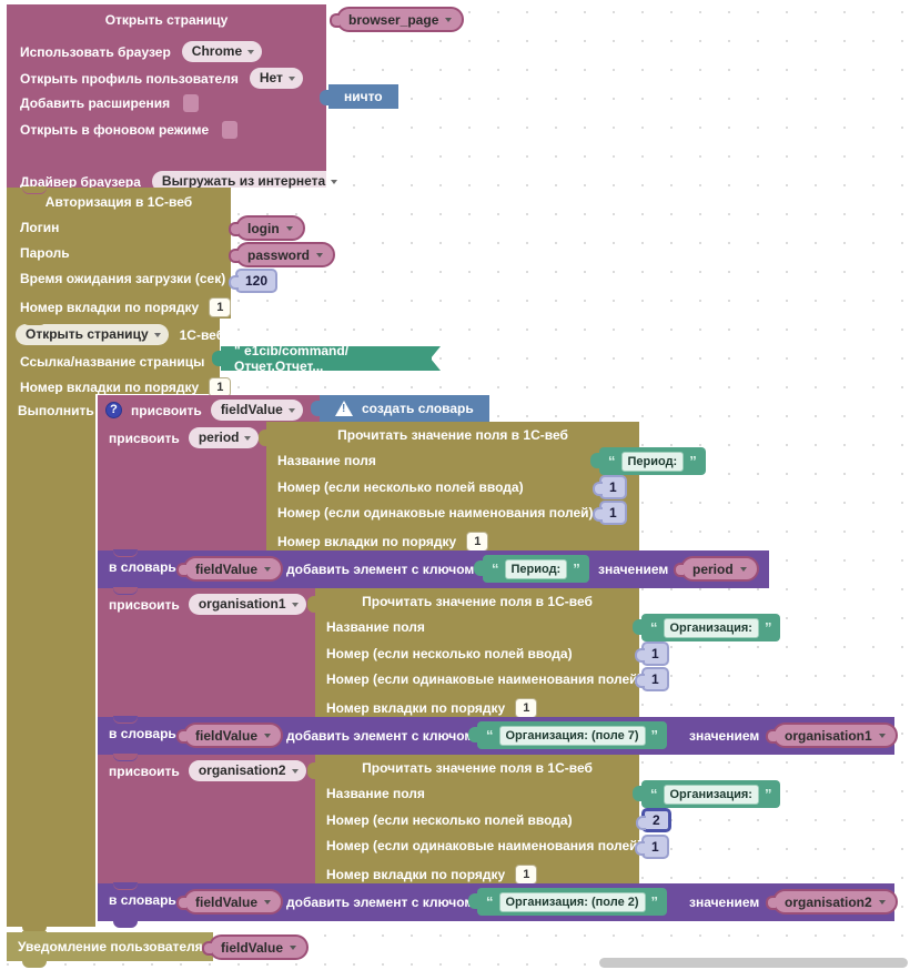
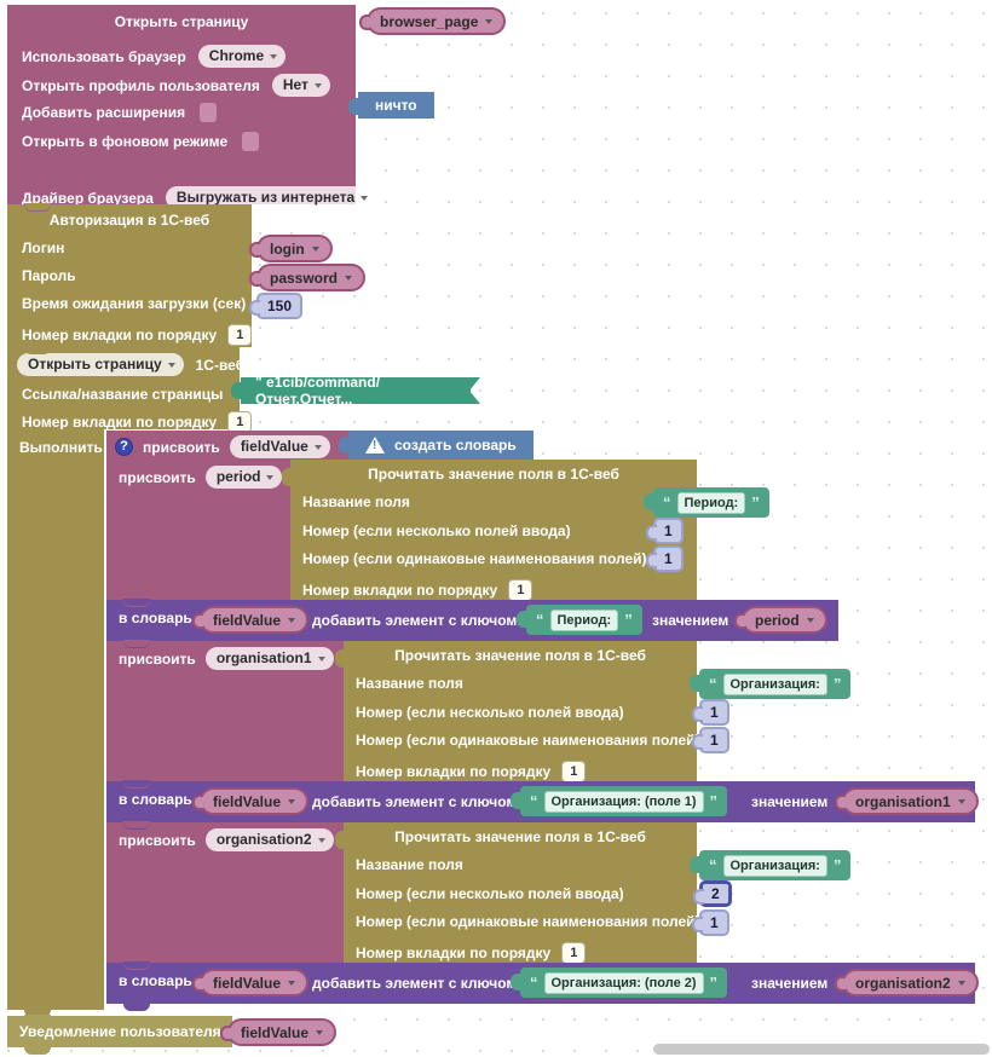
  Открыть страницу
  Использовать браузер
  Chrome
  Открыть профиль пользователя
  Нет
  Добавить расширения
  Открыть в фоновом режиме
  Драйвер браузера
  Выгружать из интернета
  browser_page
  ничто
  Авторизация в 1С-веб
  Логин
  Пароль
  Время ожидания загрузки (сек)
  Номер вкладки по порядку
  1
  login
  password
- 120
+ 150
  Открыть страницу
  1С-веб
  Ссылка/название страницы
  Номер вкладки по порядку
  1
  " e1cib/command/Отчет.Отчет...
  Выполнить
  ?
  присвоить
  fieldValue
  создать словарь
  присвоить
  period
  Прочитать значение поля в 1С-веб
  Название поля
  Номер (если несколько полей ввода)
  Номер (если одинаковые наименования полей)
  Номер вкладки по порядку
  1
  “
  Период:
  ”
  1
  1
  в словарь
  fieldValue
  добавить элемент с ключом
  “
  Период:
  ”
  значением
  period
  присвоить
  organisation1
  Прочитать значение поля в 1С-веб
  Название поля
  Номер (если несколько полей ввода)
  Номер (если одинаковые наименования полей
  Номер вкладки по порядку
  1
  “
  Организация:
  ”
  1
  1
  в словарь
  fieldValue
  добавить элемент с ключо
  “
- Организация: (поле 7)
+ Организация: (поле 1)
  ”
  значением
  organisation1
  присвоить
  organisation2
  Прочитать значение поля в 1С-веб
  Название поля
  Номер (если несколько полей ввода)
  Номер (если одинаковые наименования полей
  Номер вкладки по порядку
  1
  “
  Организация:
  ”
  2
  1
  в словарь
  fieldValue
  добавить элемент с ключо
  “
  Организация: (поле 2)
  ”
  значением
  organisation2
  Уведомление пользователя
  fieldValue
